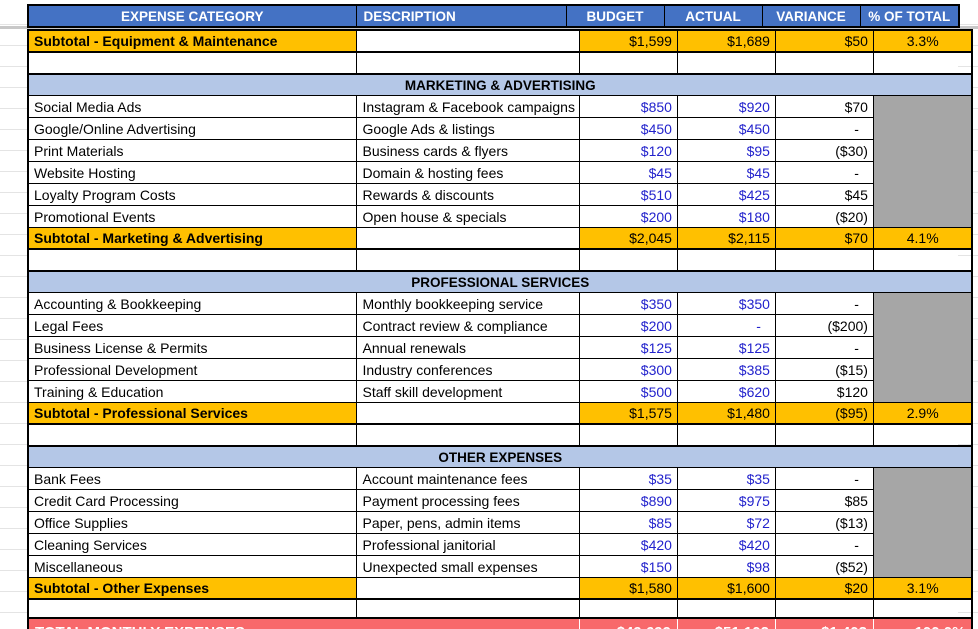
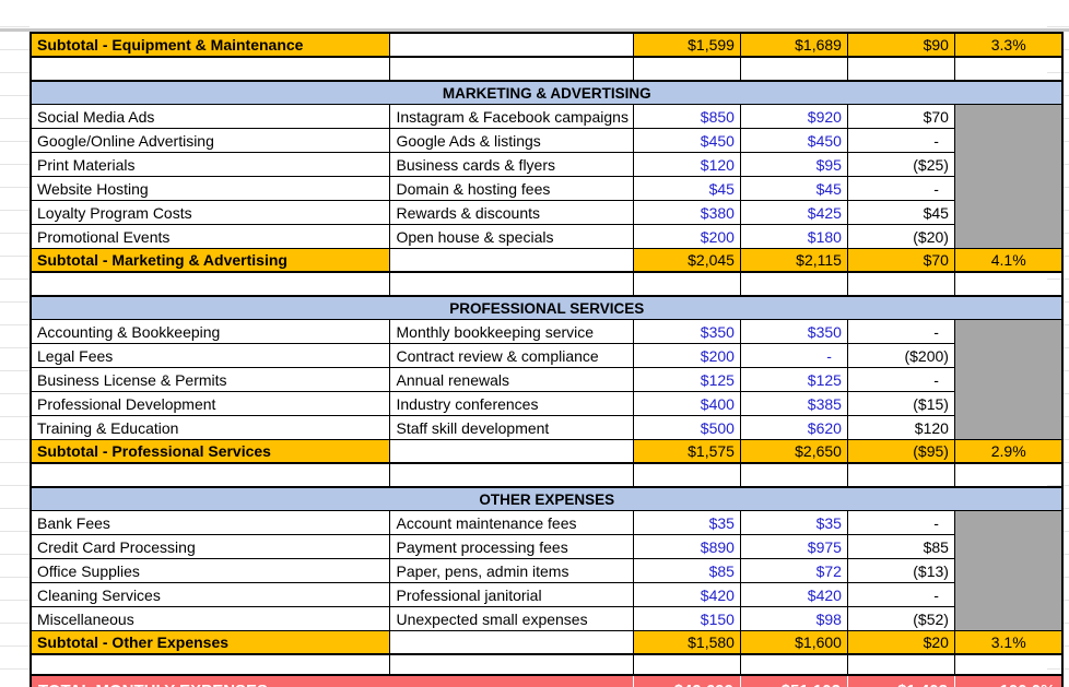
- EXPENSE CATEGORY	DESCRIPTION	BUDGET	ACTUAL	VARIANCE	% OF TOTAL
- Subtotal - Equipment & Maintenance		$1,599	$1,689	$50	3.3%
+ Subtotal - Equipment & Maintenance		$1,599	$1,689	$90	3.3%
  MARKETING & ADVERTISING
  Social Media Ads	Instagram & Facebook campaigns	$850	$920	$70
  Google/Online Advertising	Google Ads & listings	$450	$450	-
- Print Materials	Business cards & flyers	$120	$95	($30)
+ Print Materials	Business cards & flyers	$120	$95	($25)
  Website Hosting	Domain & hosting fees	$45	$45	-
- Loyalty Program Costs	Rewards & discounts	$510	$425	$45
+ Loyalty Program Costs	Rewards & discounts	$380	$425	$45
  Promotional Events	Open house & specials	$200	$180	($20)
  Subtotal - Marketing & Advertising		$2,045	$2,115	$70	4.1%
  PROFESSIONAL SERVICES
  Accounting & Bookkeeping	Monthly bookkeeping service	$350	$350	-
  Legal Fees	Contract review & compliance	$200	-	($200)
  Business License & Permits	Annual renewals	$125	$125	-
- Professional Development	Industry conferences	$300	$385	($15)
+ Professional Development	Industry conferences	$400	$385	($15)
  Training & Education	Staff skill development	$500	$620	$120
- Subtotal - Professional Services		$1,575	$1,480	($95)	2.9%
+ Subtotal - Professional Services		$1,575	$2,650	($95)	2.9%
  OTHER EXPENSES
  Bank Fees	Account maintenance fees	$35	$35	-
  Credit Card Processing	Payment processing fees	$890	$975	$85
  Office Supplies	Paper, pens, admin items	$85	$72	($13)
  Cleaning Services	Professional janitorial	$420	$420	-
  Miscellaneous	Unexpected small expenses	$150	$98	($52)
  Subtotal - Other Expenses		$1,580	$1,600	$20	3.1%
